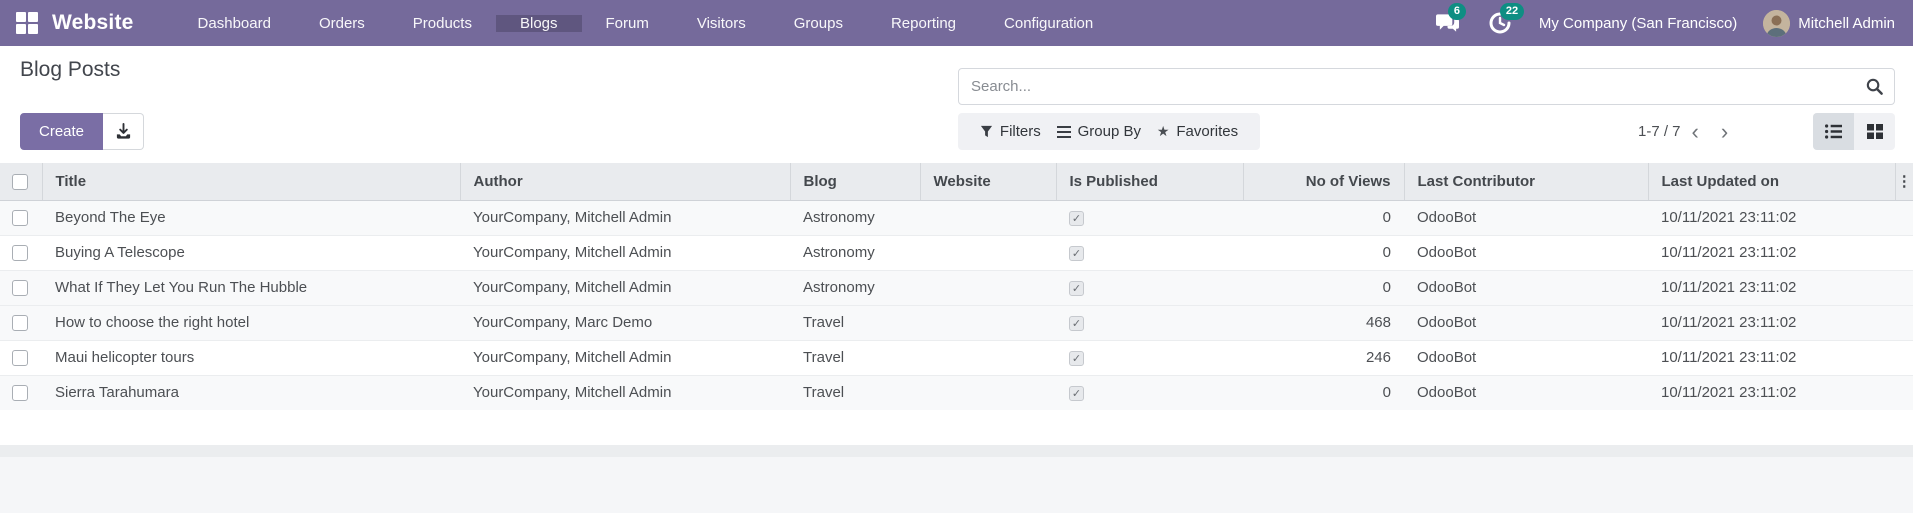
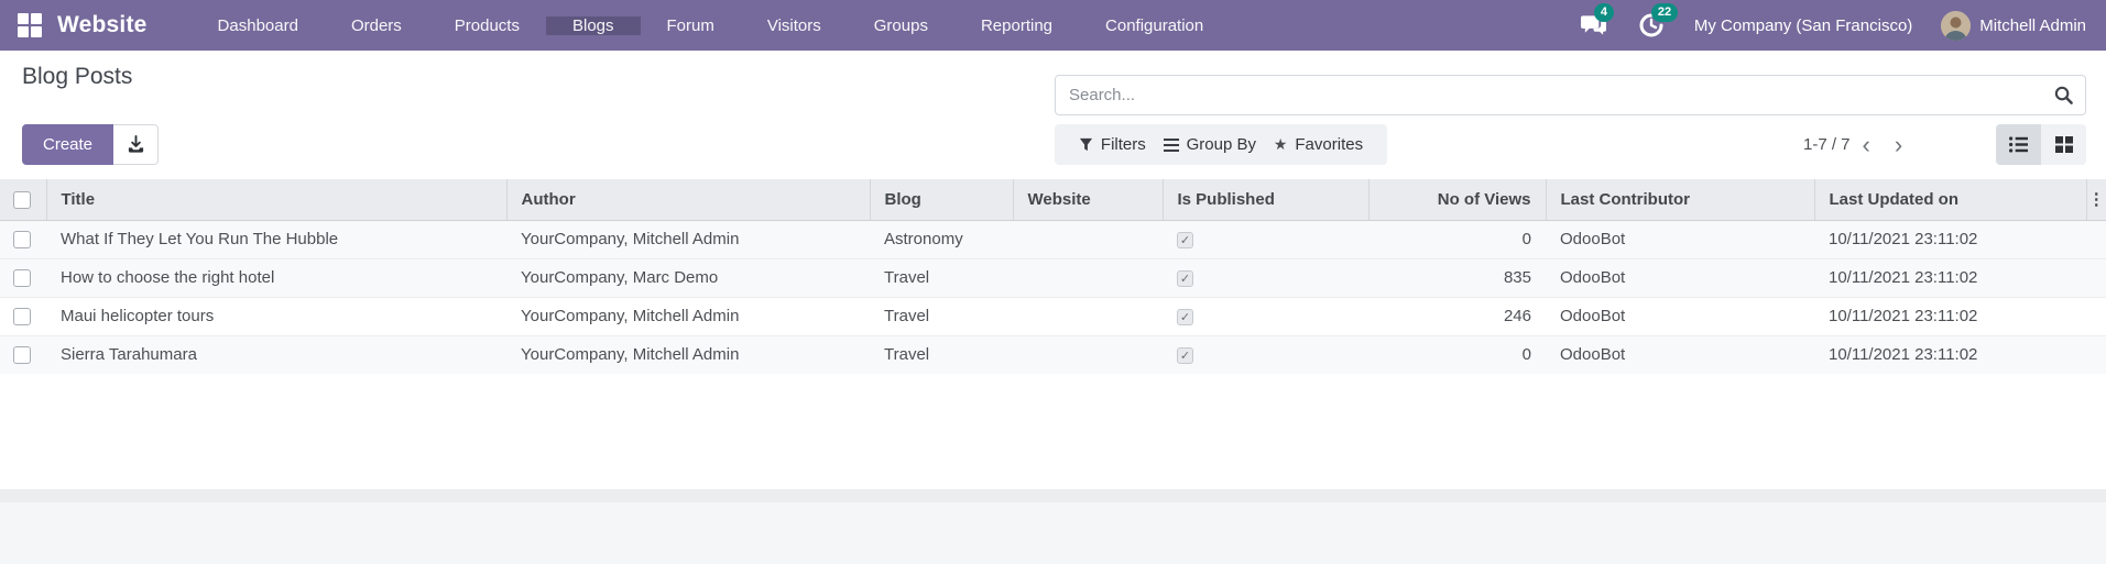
  Website
  Dashboard
  Orders
  Products
  Blogs
  Forum
  Visitors
  Groups
  Reporting
  Configuration
- 6
+ 4
  22
  My Company (San Francisco)
  Mitchell Admin
  Blog Posts
  Search...
  Create
  Filters
  Group By
  ★
  Favorites
  1-7 / 7
  ‹
  ›
  	Title	Author	Blog	Website	Is Published	No of Views	Last Contributor	Last Updated on	⋮
- 	Beyond The Eye	YourCompany, Mitchell Admin	Astronomy		✓	0	OdooBot	10/11/2021 23:11:02
- 	Buying A Telescope	YourCompany, Mitchell Admin	Astronomy		✓	0	OdooBot	10/11/2021 23:11:02
  	What If They Let You Run The Hubble	YourCompany, Mitchell Admin	Astronomy		✓	0	OdooBot	10/11/2021 23:11:02
- 	How to choose the right hotel	YourCompany, Marc Demo	Travel		✓	468	OdooBot	10/11/2021 23:11:02
+ 	How to choose the right hotel	YourCompany, Marc Demo	Travel		✓	835	OdooBot	10/11/2021 23:11:02
  	Maui helicopter tours	YourCompany, Mitchell Admin	Travel		✓	246	OdooBot	10/11/2021 23:11:02
  	Sierra Tarahumara	YourCompany, Mitchell Admin	Travel		✓	0	OdooBot	10/11/2021 23:11:02
